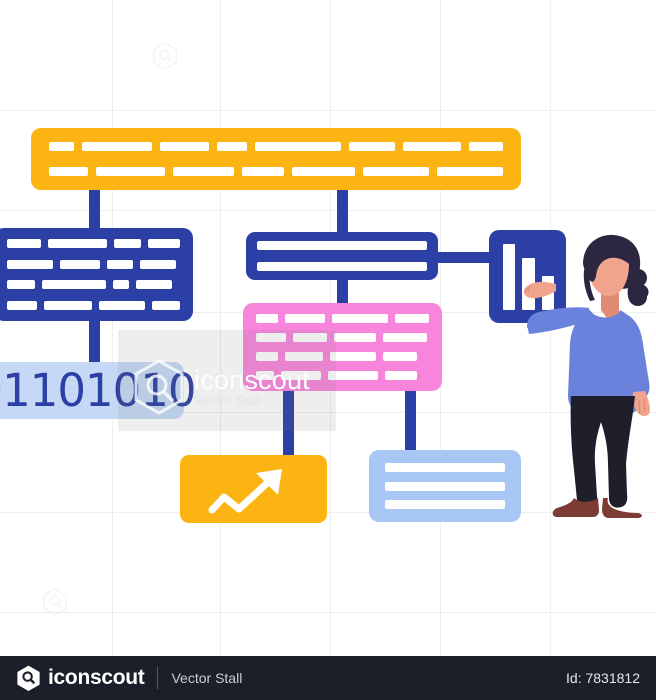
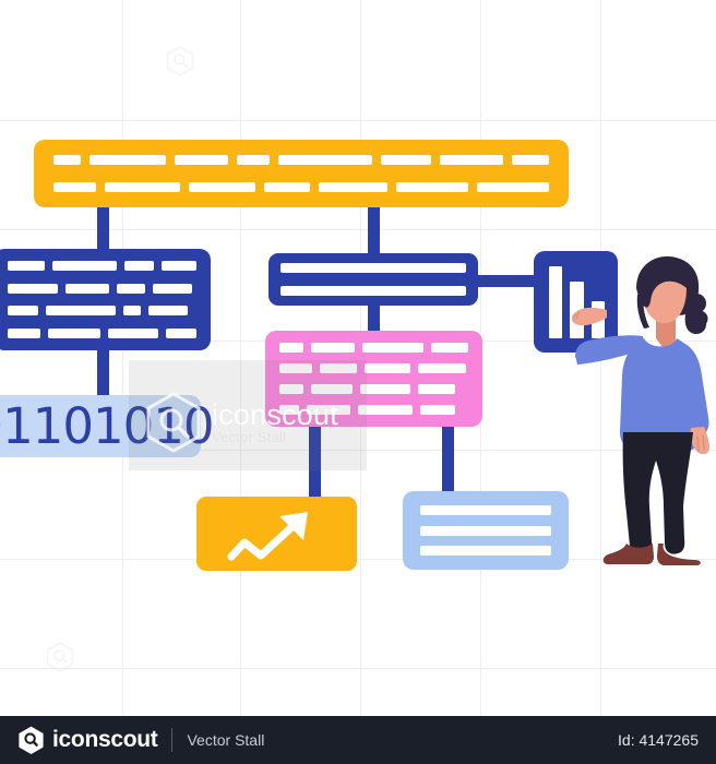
  1101010
  iconscout
  iconscout
  Vector Stall
- Id: 7831812
+ Id: 4147265
